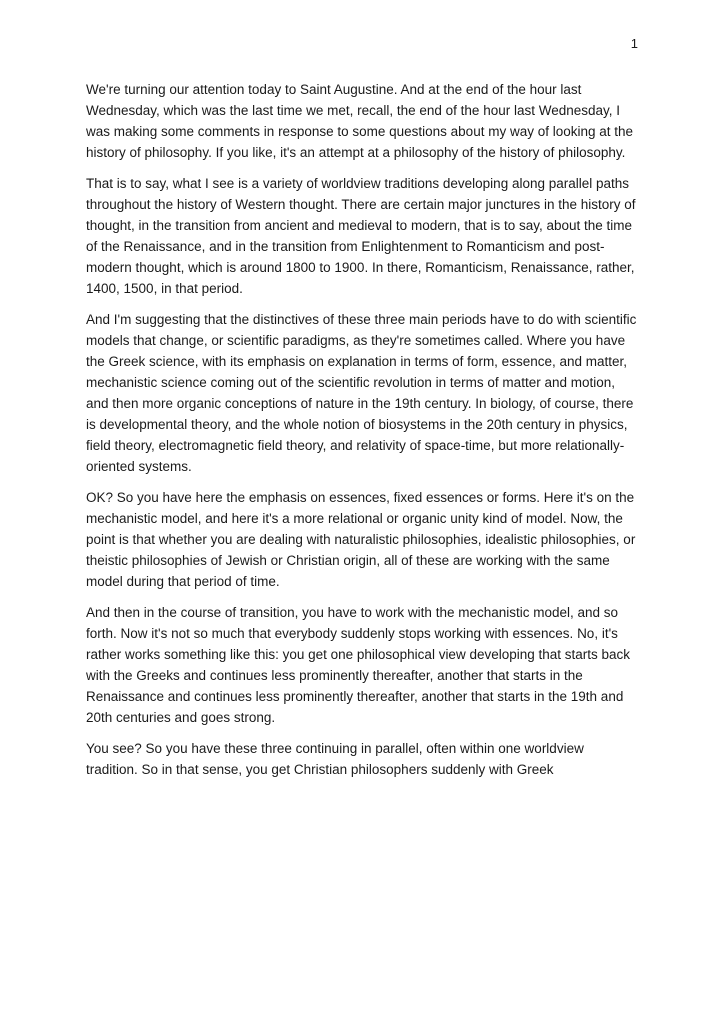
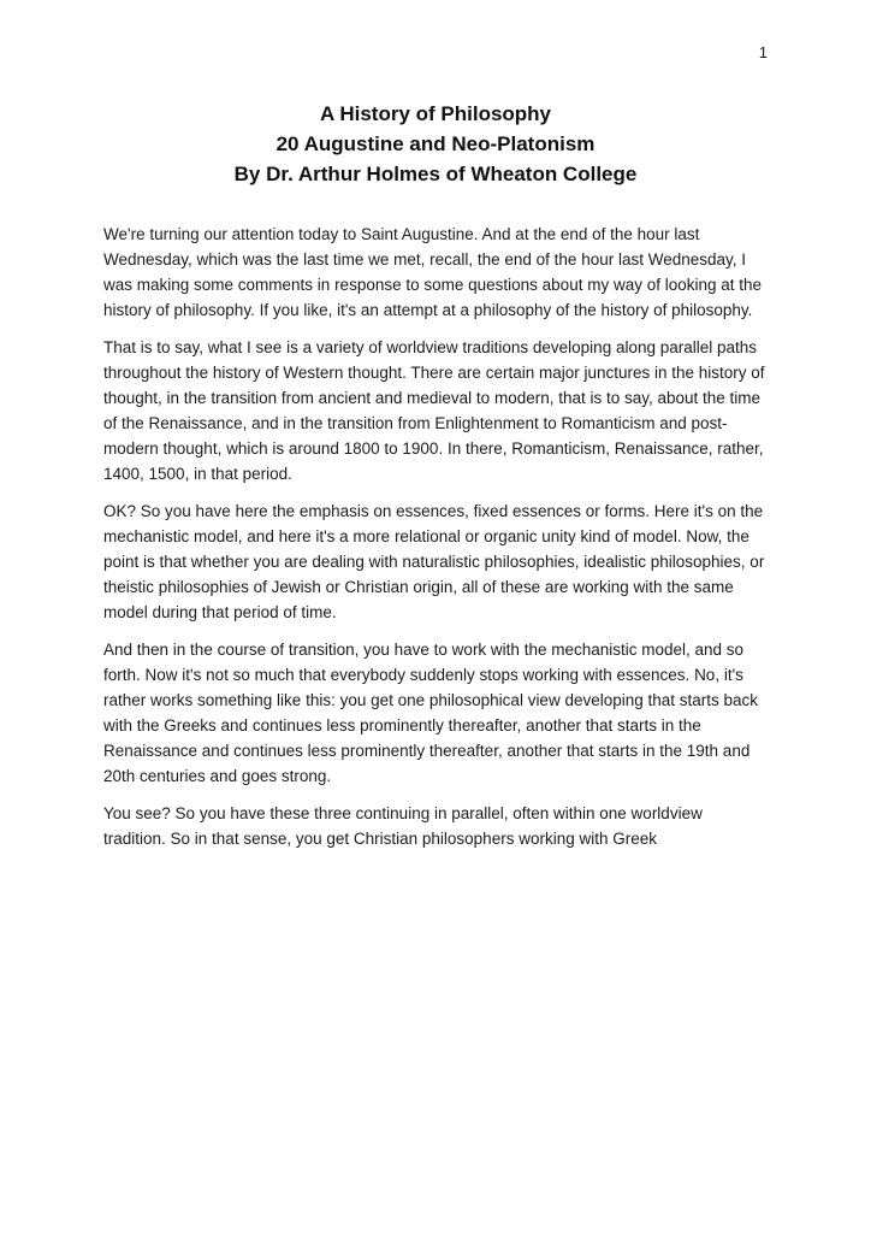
  1
+ A History of Philosophy
+ 20 Augustine and Neo-Platonism
+ By Dr. Arthur Holmes of Wheaton College
  We're turning our attention today to Saint Augustine. And at the end of the hour last Wednesday, which was the last time we met, recall, the end of the hour last Wednesday, I was making some comments in response to some questions about my way of looking at the history of philosophy. If you like, it's an attempt at a philosophy of the history of philosophy.
  That is to say, what I see is a variety of worldview traditions developing along parallel paths throughout the history of Western thought. There are certain major junctures in the history of thought, in the transition from ancient and medieval to modern, that is to say, about the time of the Renaissance, and in the transition from Enlightenment to Romanticism and post-modern thought, which is around 1800 to 1900. In there, Romanticism, Renaissance, rather, 1400, 1500, in that period.
- And I'm suggesting that the distinctives of these three main periods have to do with scientific models that change, or scientific paradigms, as they're sometimes called. Where you have the Greek science, with its emphasis on explanation in terms of form, essence, and matter, mechanistic science coming out of the scientific revolution in terms of matter and motion, and then more organic conceptions of nature in the 19th century. In biology, of course, there is developmental theory, and the whole notion of biosystems in the 20th century in physics, field theory, electromagnetic field theory, and relativity of space-time, but more relationally-oriented systems.
  OK? So you have here the emphasis on essences, fixed essences or forms. Here it's on the mechanistic model, and here it's a more relational or organic unity kind of model. Now, the point is that whether you are dealing with naturalistic philosophies, idealistic philosophies, or theistic philosophies of Jewish or Christian origin, all of these are working with the same model during that period of time.
  And then in the course of transition, you have to work with the mechanistic model, and so forth. Now it's not so much that everybody suddenly stops working with essences. No, it's rather works something like this: you get one philosophical view developing that starts back with the Greeks and continues less prominently thereafter, another that starts in the Renaissance and continues less prominently thereafter, another that starts in the 19th and 20th centuries and goes strong.
- You see? So you have these three continuing in parallel, often within one worldview tradition. So in that sense, you get Christian philosophers suddenly with Greek
+ You see? So you have these three continuing in parallel, often within one worldview tradition. So in that sense, you get Christian philosophers working with Greek
